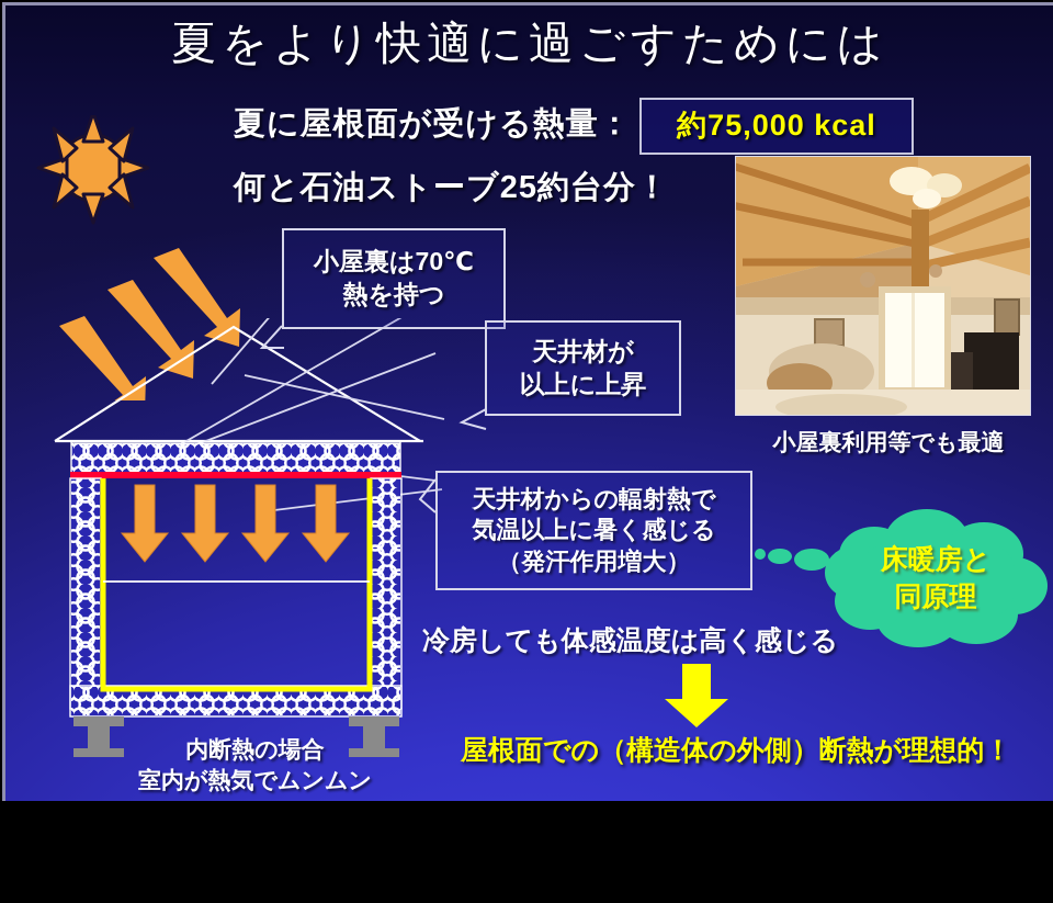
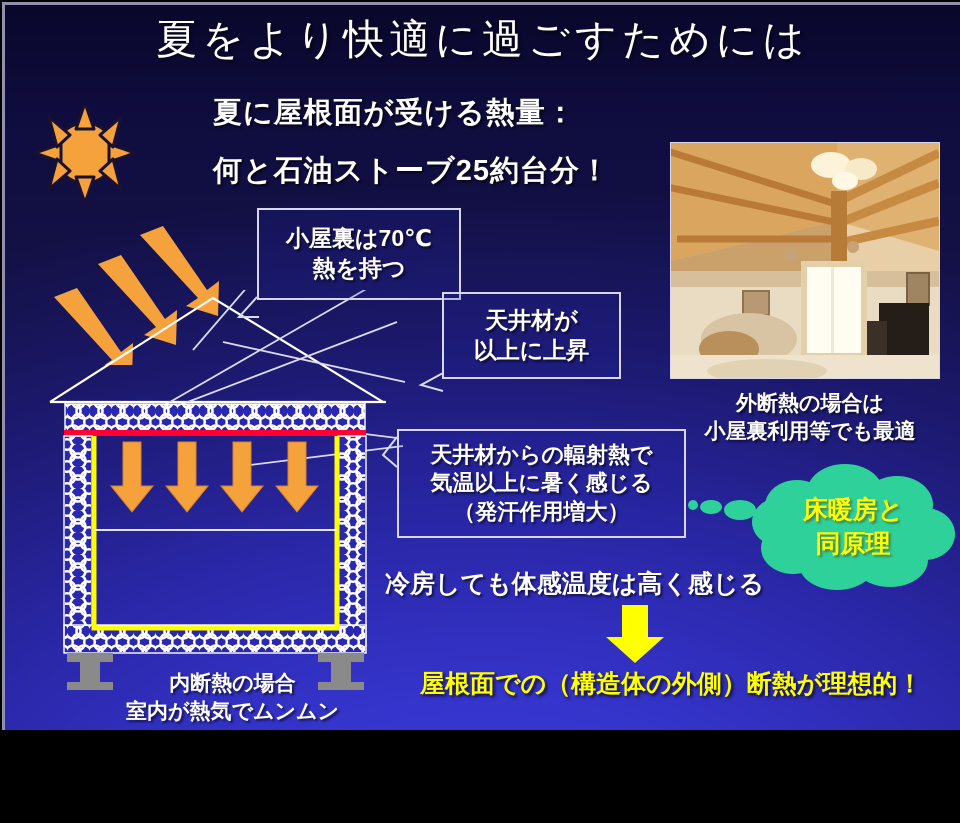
  夏をより快適に過ごすためには
  夏に屋根面が受ける熱量：
- 約75,000 kcal
  何と石油ストーブ25約台分！
+ 外断熱の場合は
  小屋裏利用等でも最適
  小屋裏は70℃
  熱を持つ
  天井材が
  以上に上昇
  天井材からの輻射熱で
  気温以上に暑く感じる
  （発汗作用増大）
  床暖房と
  同原理
  冷房しても体感温度は高く感じる
  屋根面での（構造体の外側）断熱が理想的！
  内断熱の場合
  室内が熱気でムンムン
